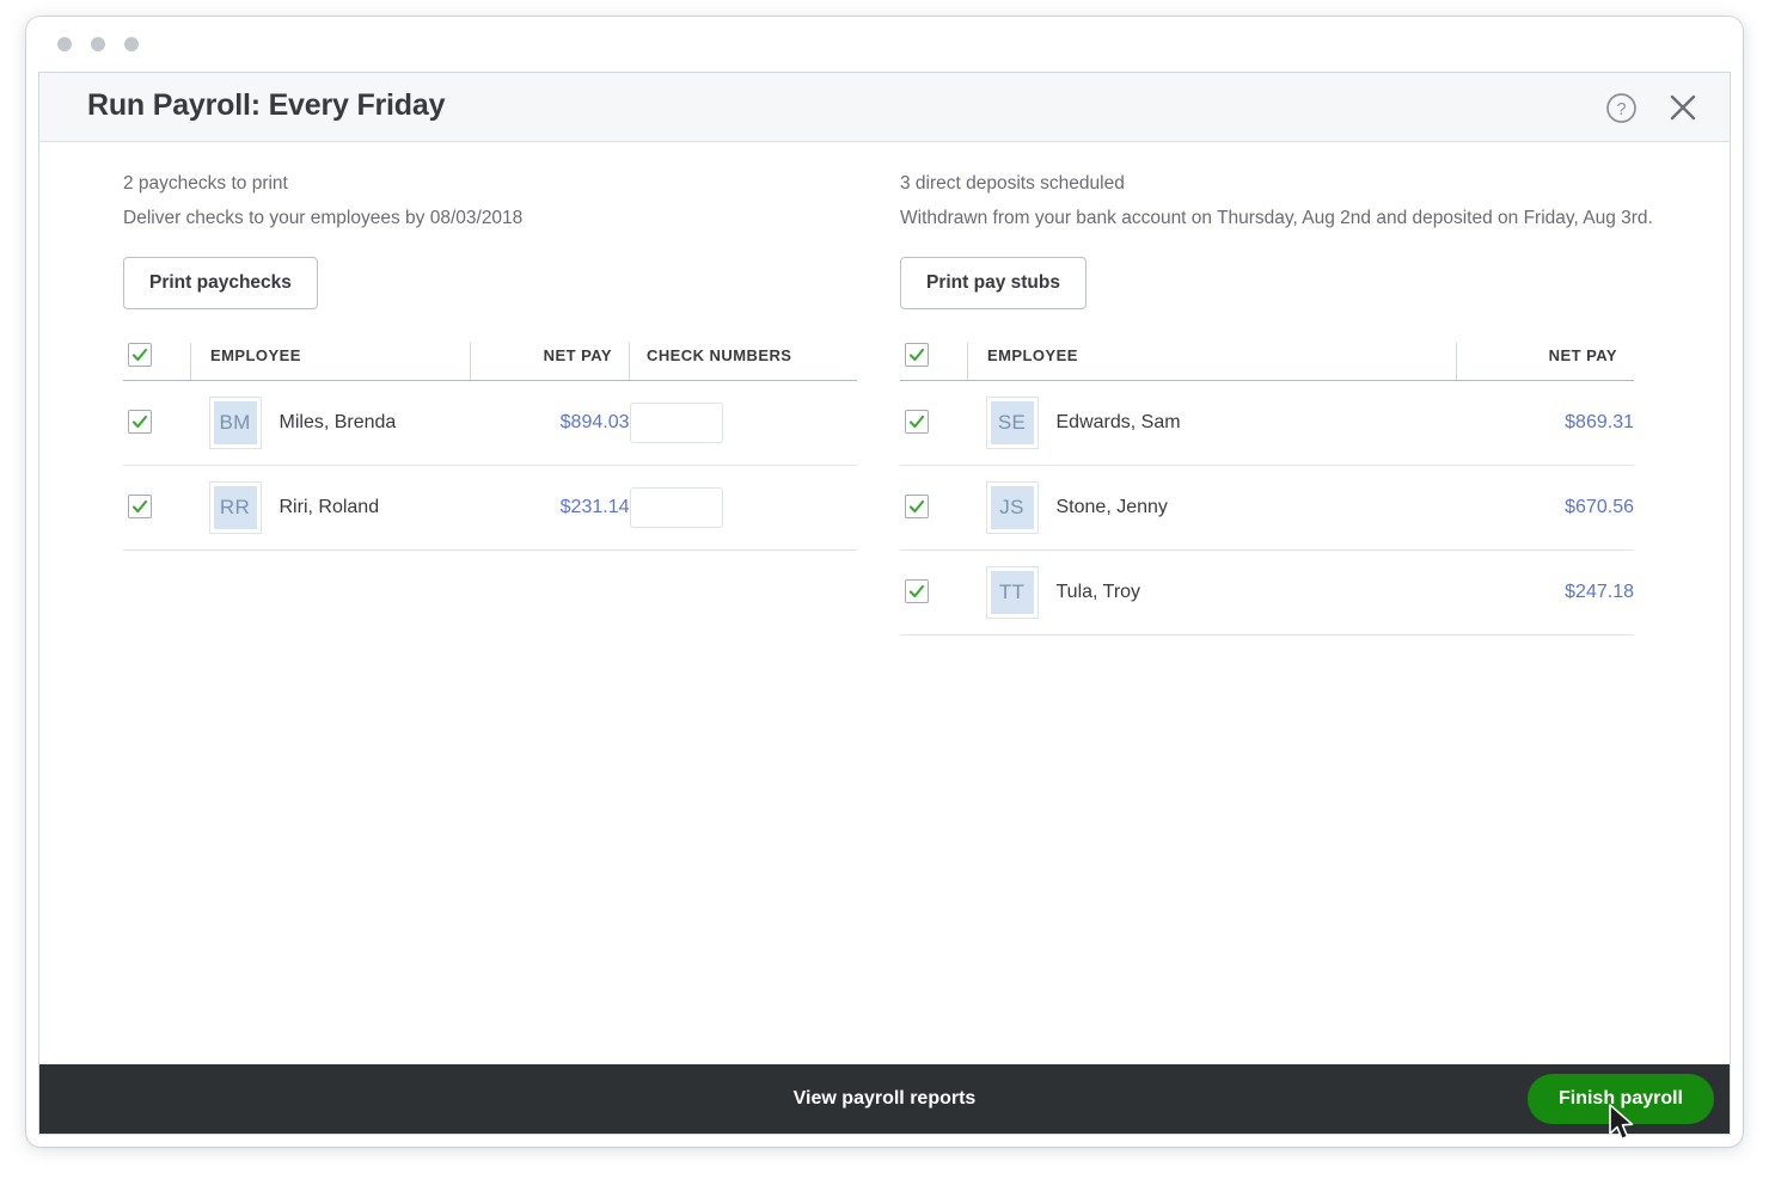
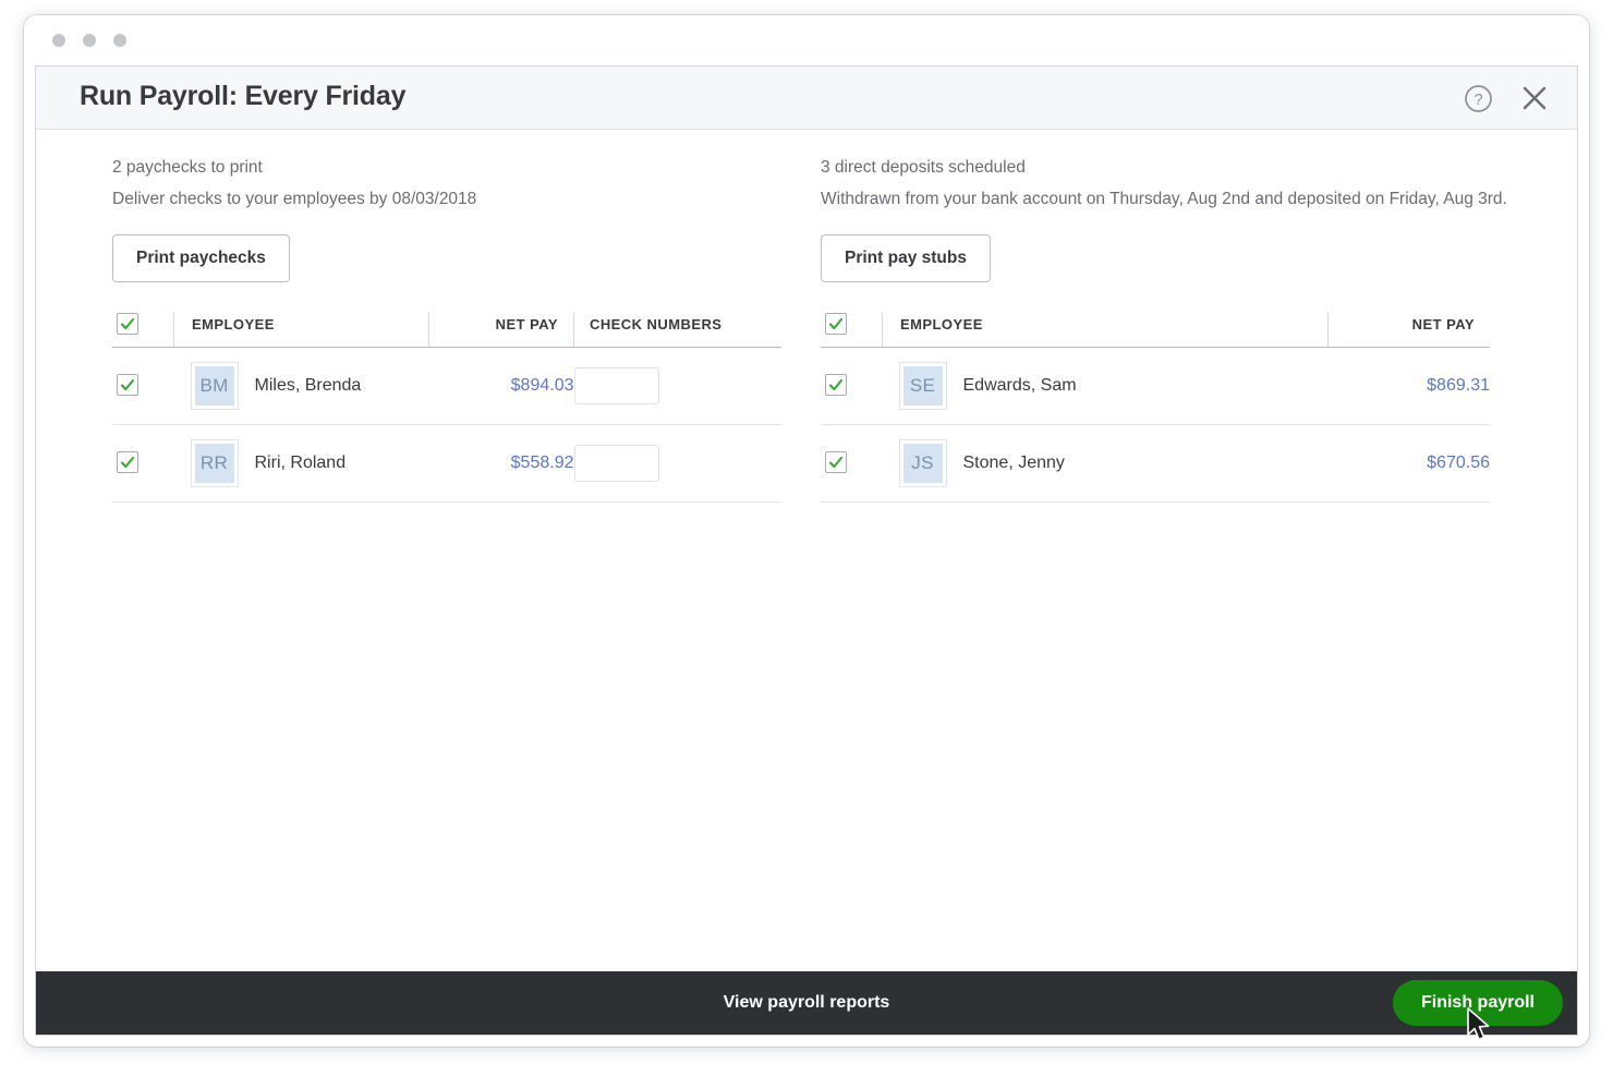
  Run Payroll: Every Friday
  ?
  2 paychecks to print
  Deliver checks to your employees by 08/03/2018
  Print paychecks
  	EMPLOYEE	NET PAY	CHECK NUMBERS
  	BM Miles, Brenda	$894.03
- 	RR Riri, Roland	$231.14
+ 	RR Riri, Roland	$558.92
  3 direct deposits scheduled
  Withdrawn from your bank account on Thursday, Aug 2nd and deposited on Friday, Aug 3rd.
  Print pay stubs
  	EMPLOYEE	NET PAY
  	SE Edwards, Sam	$869.31
  	JS Stone, Jenny	$670.56
- 	TT Tula, Troy	$247.18
  View payroll reports
  Finish payroll
